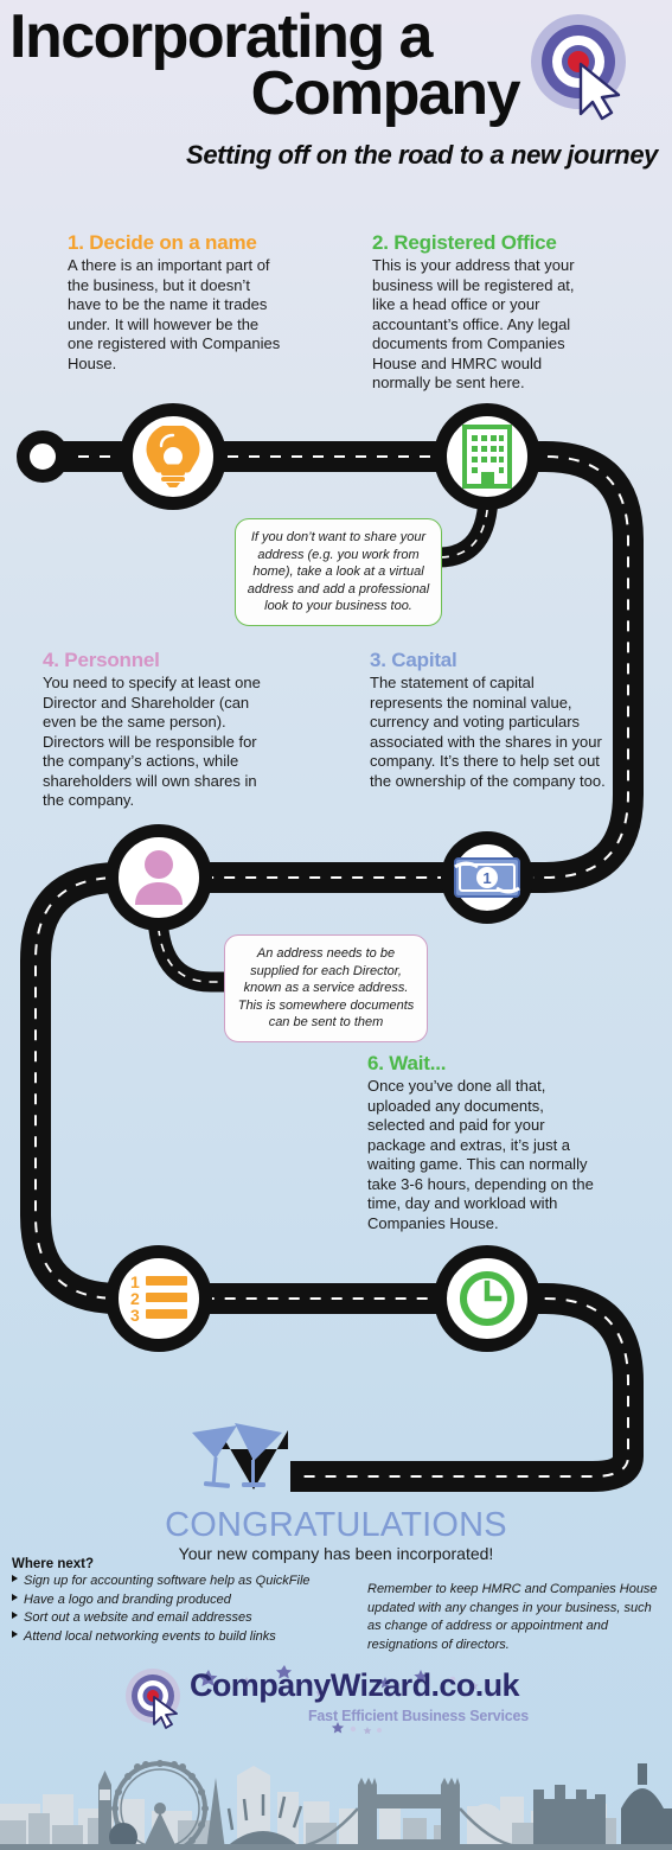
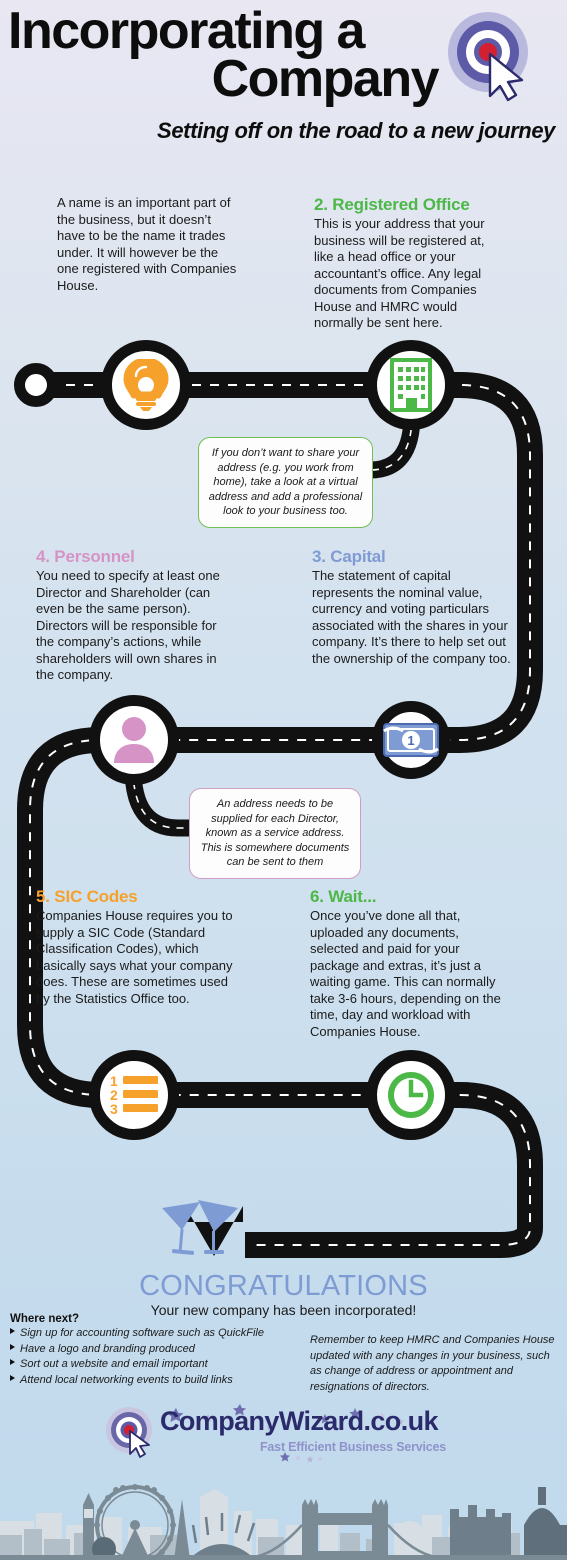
  Incorporating a
  Company
  Setting off on the road to a new journey
  1
  1
  2
  3
- 1. Decide on a name
- A there is an important part of the business, but it doesn’t have to be the name it trades under. It will however be the one registered with Companies House.
+ A name is an important part of the business, but it doesn’t have to be the name it trades under. It will however be the one registered with Companies House.
  2. Registered Office
  This is your address that your business will be registered at, like a head office or your accountant’s office. Any legal documents from Companies House and HMRC would normally be sent here.
  4. Personnel
  You need to specify at least one Director and Shareholder (can even be the same person). Directors will be responsible for the company’s actions, while shareholders will own shares in the company.
  3. Capital
  The statement of capital represents the nominal value, currency and voting particulars associated with the shares in your company. It’s there to help set out the ownership of the company too.
+ 5. SIC Codes
+ Companies House requires you to supply a SIC Code (Standard Classification Codes), which basically says what your company does. These are sometimes used by the Statistics Office too.
  6. Wait...
  Once you’ve done all that, uploaded any documents, selected and paid for your package and extras, it’s just a waiting game. This can normally take 3-6 hours, depending on the time, day and workload with Companies House.
  If you don’t want to share your address (e.g. you work from home), take a look at a virtual address and add a professional look to your business too.
  An address needs to be supplied for each Director, known as a service address. This is somewhere documents can be sent to them
  CONGRATULATIONS
  Your new company has been incorporated!
  Where next?
- Sign up for accounting software help as QuickFile
+ Sign up for accounting software such as QuickFile
  Have a logo and branding produced
- Sort out a website and email addresses
+ Sort out a website and email important
  Attend local networking events to build links
  Remember to keep HMRC and Companies House updated with any changes in your business, such as change of address or appointment and resignations of directors.
  CompanyWizard.co.uk
  Fast Efficient Business Services
